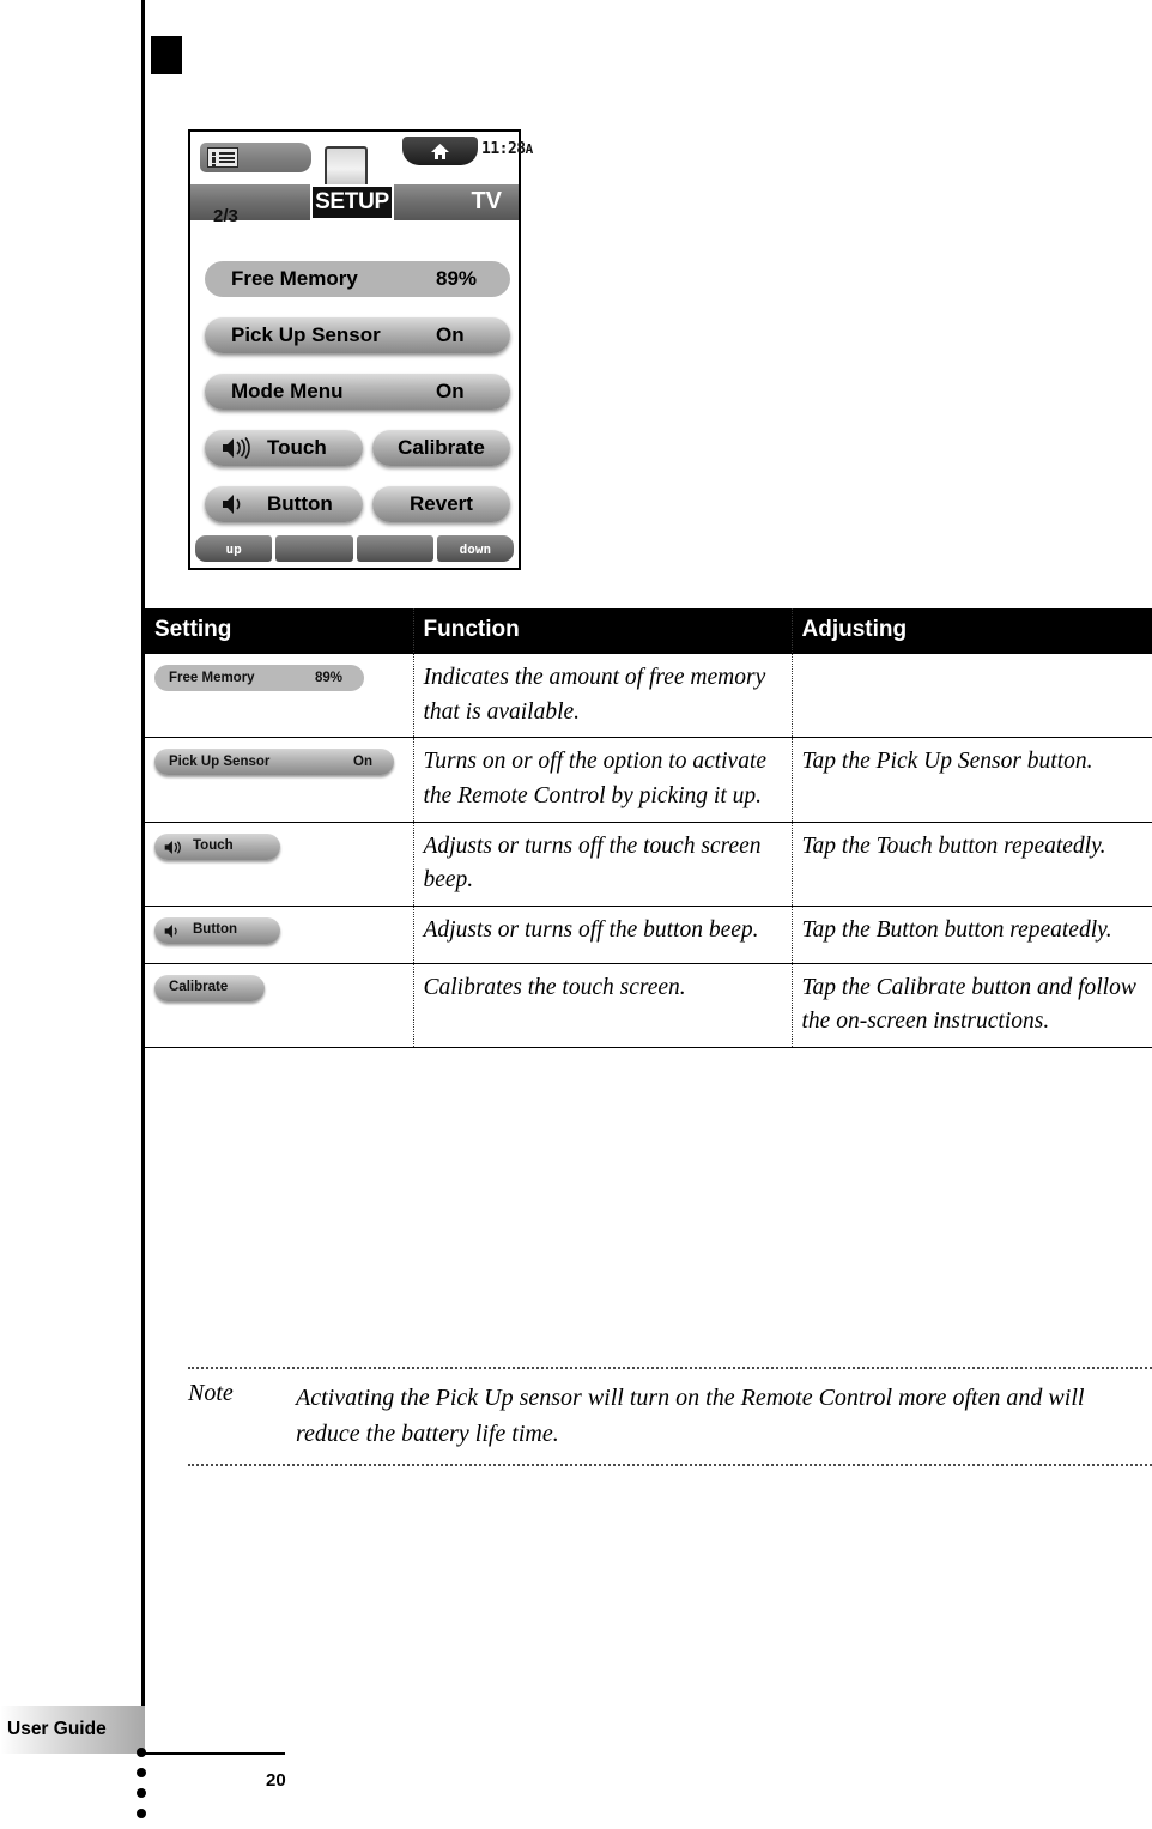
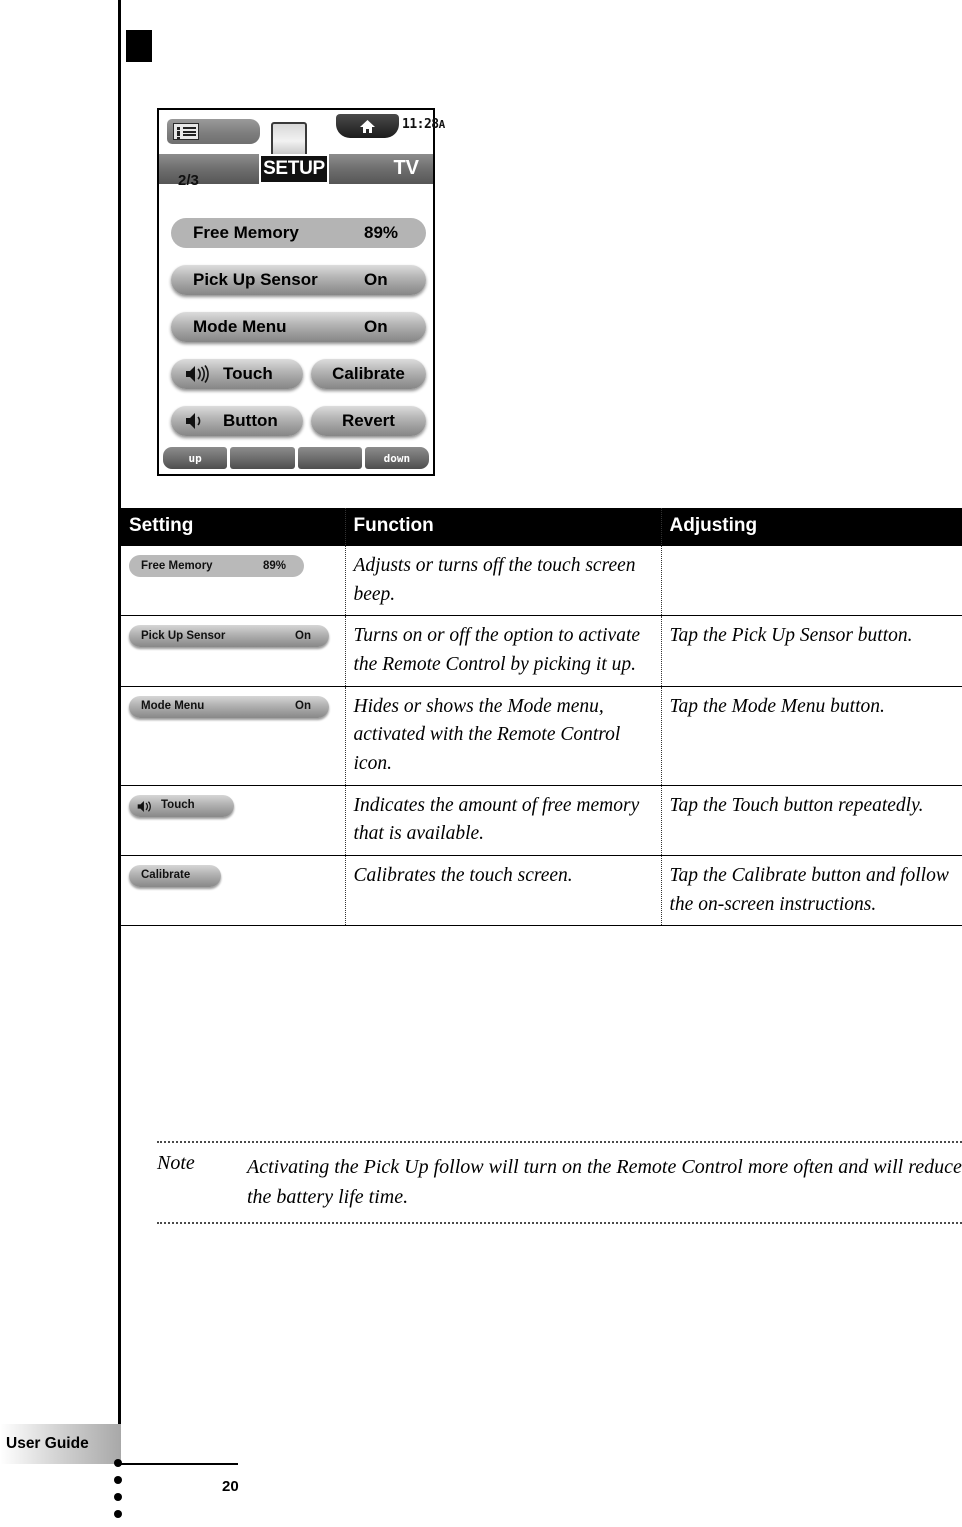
  11:28A
  SETUP
  TV
  2/3
  Free Memory
  89%
  Pick Up Sensor
  On
  Mode Menu
  On
  Touch
  Calibrate
  Button
  Revert
  up
  down
  Setting	Function	Adjusting
- Free Memory 89%	Indicates the amount of free memory that is available.
+ Free Memory 89%	Adjusts or turns off the touch screen beep.
  Pick Up Sensor On	Turns on or off the option to activate the Remote Control by picking it up.	Tap the Pick Up Sensor button.
+ Mode Menu On	Hides or shows the Mode menu, activated with the Remote Control icon.	Tap the Mode Menu button.
- Touch	Adjusts or turns off the touch screen beep.	Tap the Touch button repeatedly.
+ Touch	Indicates the amount of free memory that is available.	Tap the Touch button repeatedly.
- Button	Adjusts or turns off the button beep.	Tap the Button button repeatedly.
  Calibrate	Calibrates the touch screen.	Tap the Calibrate button and follow the on-screen instructions.
  Note
- Activating the Pick Up sensor will turn on the Remote Control more often and will reduce the battery life time.
+ Activating the Pick Up follow will turn on the Remote Control more often and will reduce the battery life time.
  User Guide
  20
